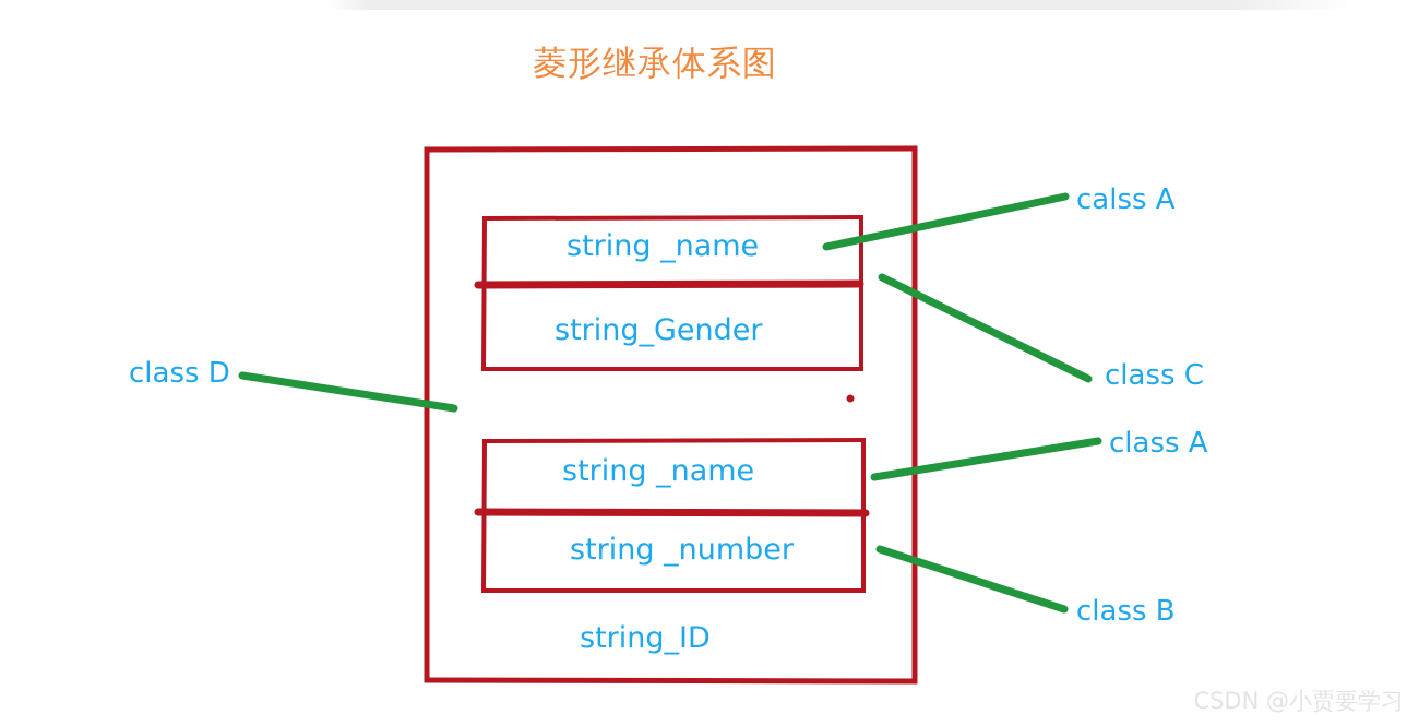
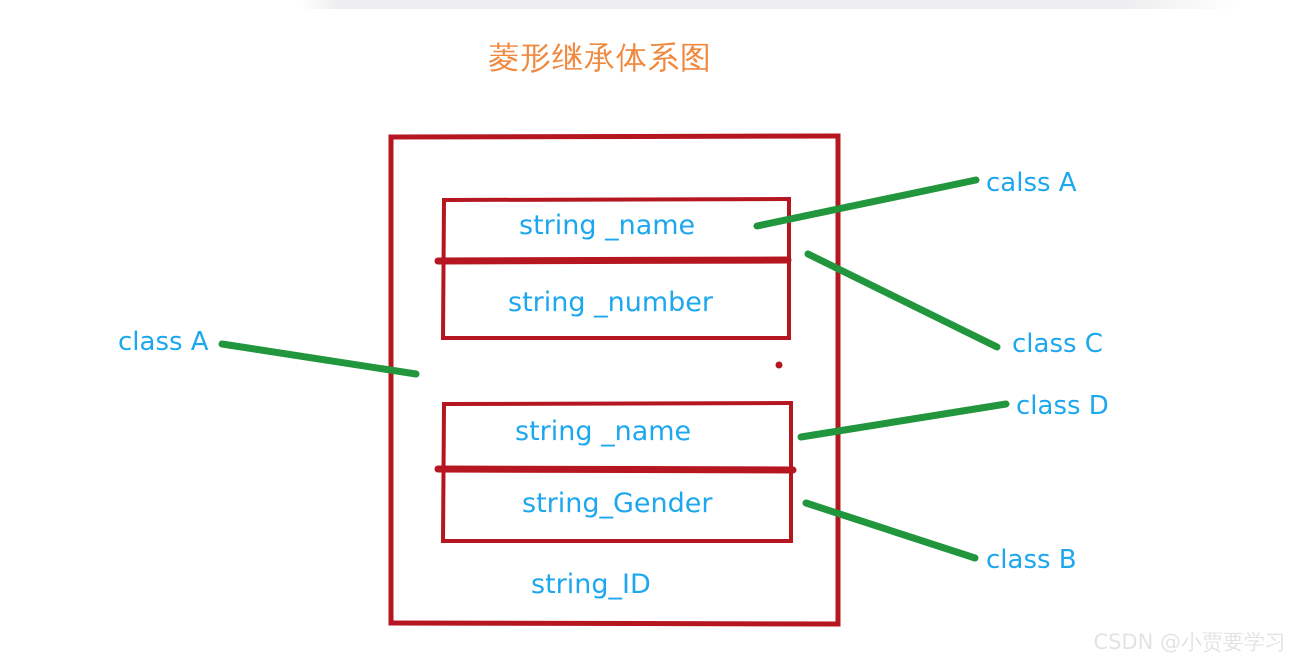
  菱形继承体系图
  string _name
- string_Gender
+ string _number
  string _name
- string _number
+ string_Gender
  string_ID
- class D
+ class A
  calss A
  class C
- class A
+ class D
  class B
  CSDN @小贾要学习
